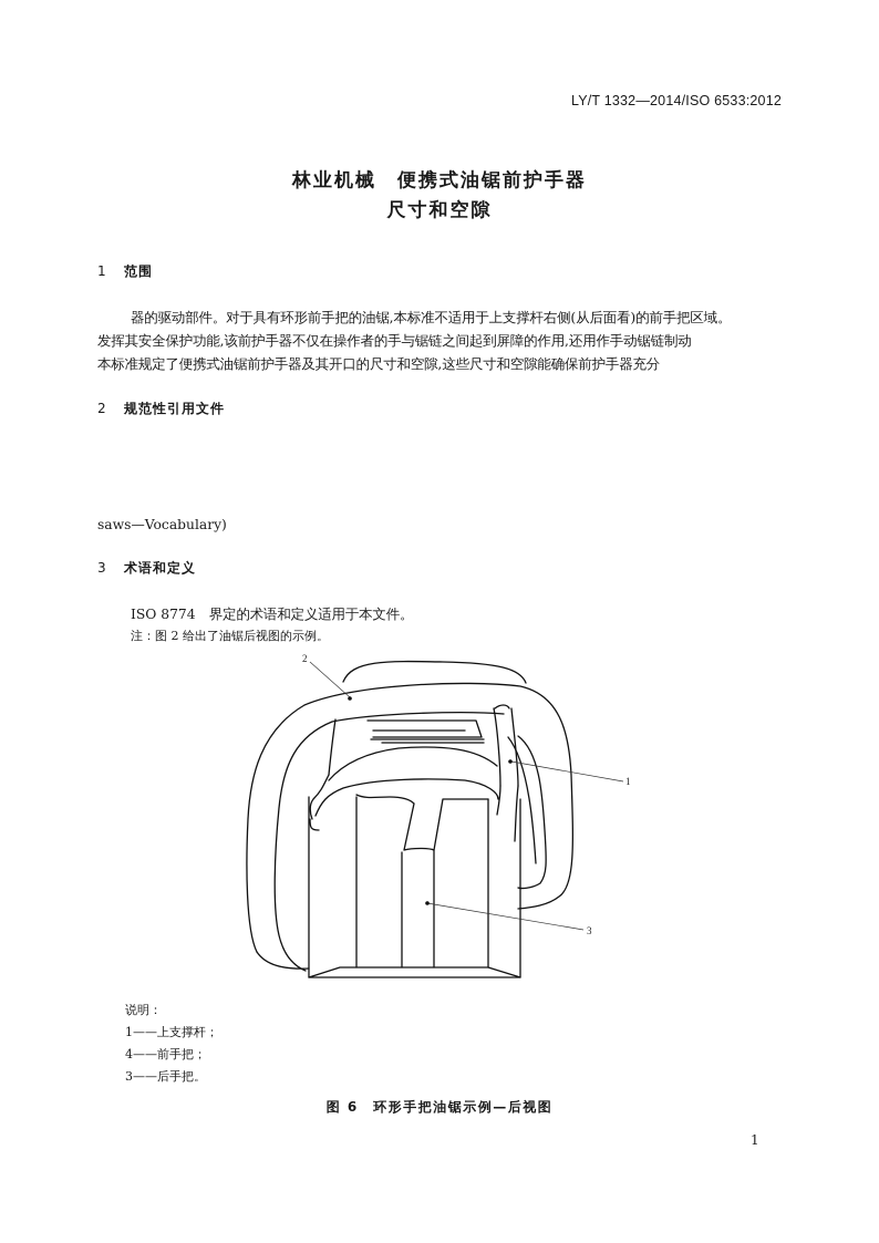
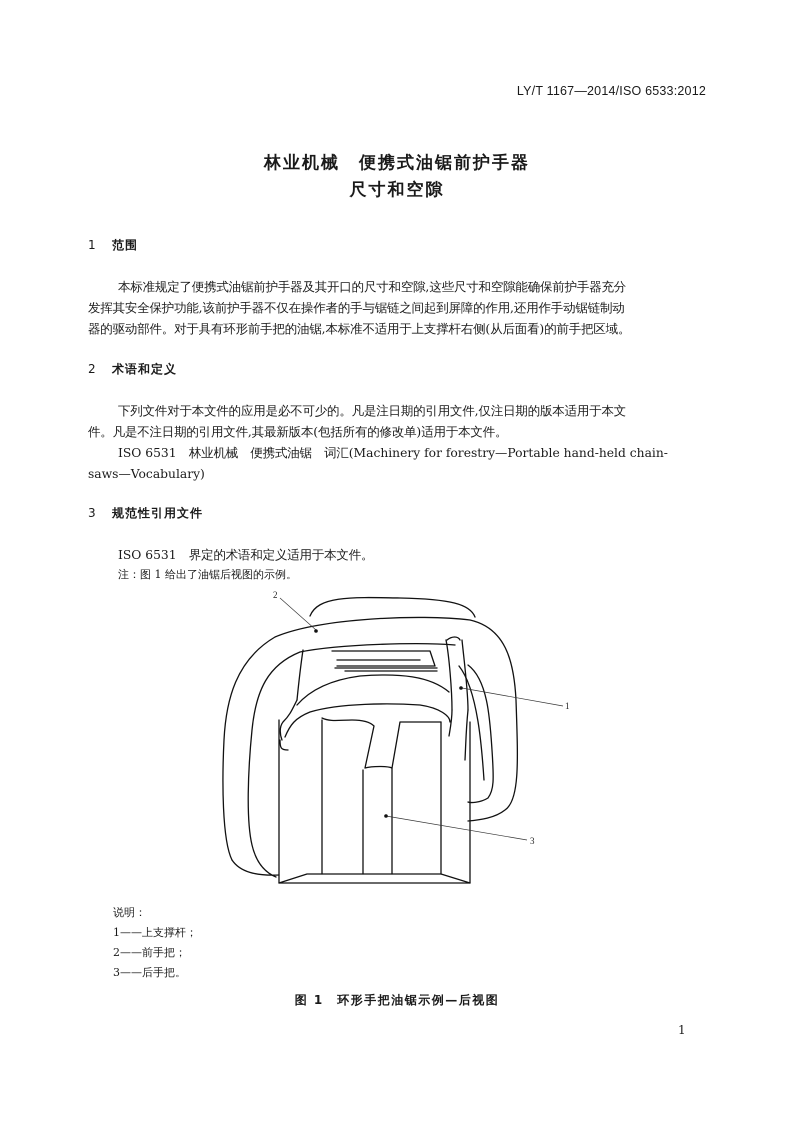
- LY/T 1332—2014/ISO 6533:2012
+ LY/T 1167—2014/ISO 6533:2012
  林业机械 便携式油锯前护手器
  尺寸和空隙
  1 范围
- 器的驱动部件。对于具有环形前手把的油锯,本标准不适用于上支撑杆右侧(从后面看)的前手把区域。
+ 本标准规定了便携式油锯前护手器及其开口的尺寸和空隙,这些尺寸和空隙能确保前护手器充分
  发挥其安全保护功能,该前护手器不仅在操作者的手与锯链之间起到屏障的作用,还用作手动锯链制动
- 本标准规定了便携式油锯前护手器及其开口的尺寸和空隙,这些尺寸和空隙能确保前护手器充分
+ 器的驱动部件。对于具有环形前手把的油锯,本标准不适用于上支撑杆右侧(从后面看)的前手把区域。
- 2 规范性引用文件
+ 2 术语和定义
+ 下列文件对于本文件的应用是必不可少的。凡是注日期的引用文件,仅注日期的版本适用于本文
+ 件。凡是不注日期的引用文件,其最新版本(包括所有的修改单)适用于本文件。
+ ISO 6531 林业机械 便携式油锯 词汇(Machinery for forestry—Portable hand-held chain-
  saws—Vocabulary)
- 3 术语和定义
+ 3 规范性引用文件
- ISO 8774 界定的术语和定义适用于本文件。
+ ISO 6531 界定的术语和定义适用于本文件。
- 注：图 2 给出了油锯后视图的示例。
+ 注：图 1 给出了油锯后视图的示例。
  2
  1
  3
  说明：
  1——上支撑杆；
- 4——前手把；
+ 2——前手把；
  3——后手把。
- 图 6 环形手把油锯示例—后视图
+ 图 1 环形手把油锯示例—后视图
  1
